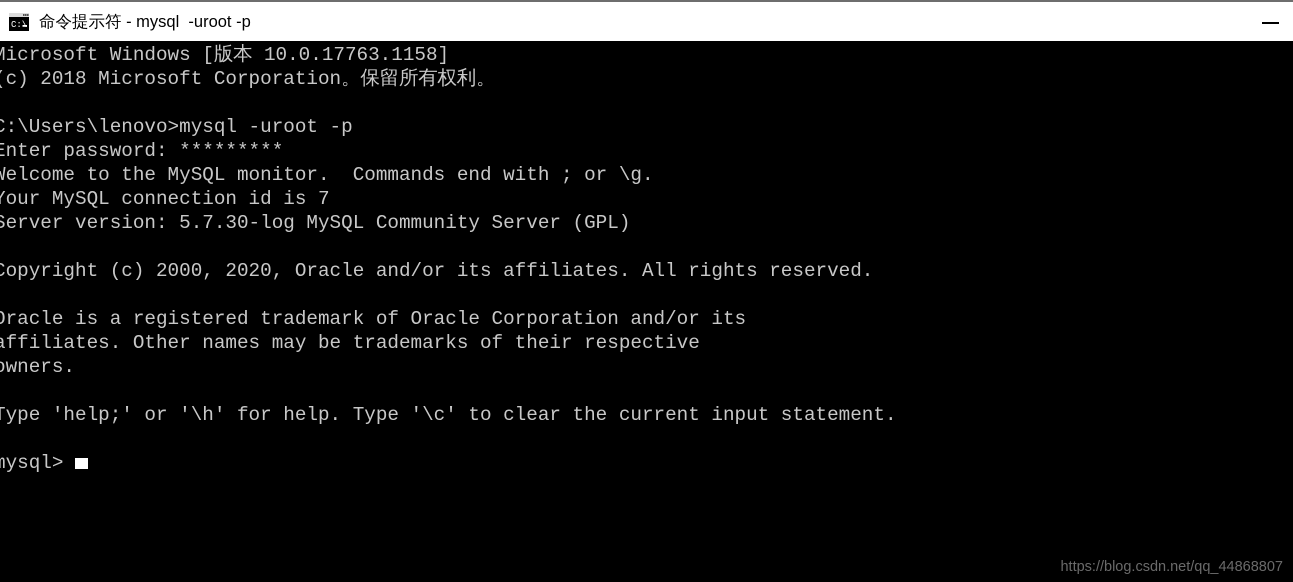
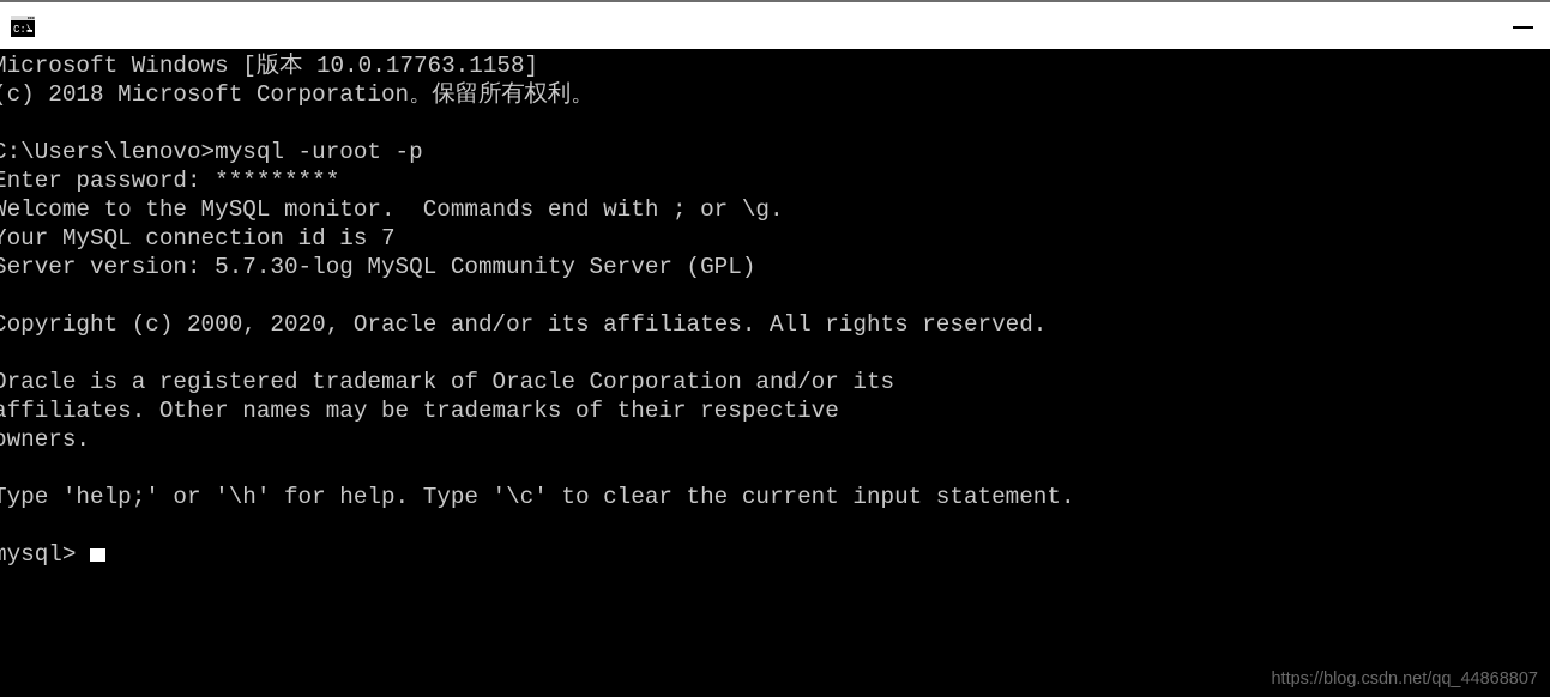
- 命令提示符 - mysql -uroot -p
  icrosoft Windows [版本 10.0.17763.1158]
  c) 2018 Microsoft Corporation。保留所有权利。
  :\Users\lenovo>mysql -uroot -p
  nter password: *********
  elcome to the MySQL monitor. Commands end with ; or \g.
  our MySQL connection id is 7
  erver version: 5.7.30-log MySQL Community Server (GPL)
  opyright (c) 2000, 2020, Oracle and/or its affiliates. All rights reserved.
  racle is a registered trademark of Oracle Corporation and/or its
  ffiliates. Other names may be trademarks of their respective
  wners.
  ype 'help;' or '\h' for help. Type '\c' to clear the current input statement.
  ysql>
  https://blog.csdn.net/qq_44868807
